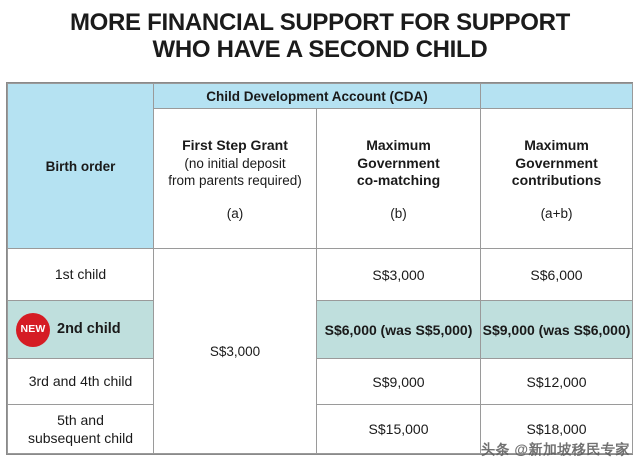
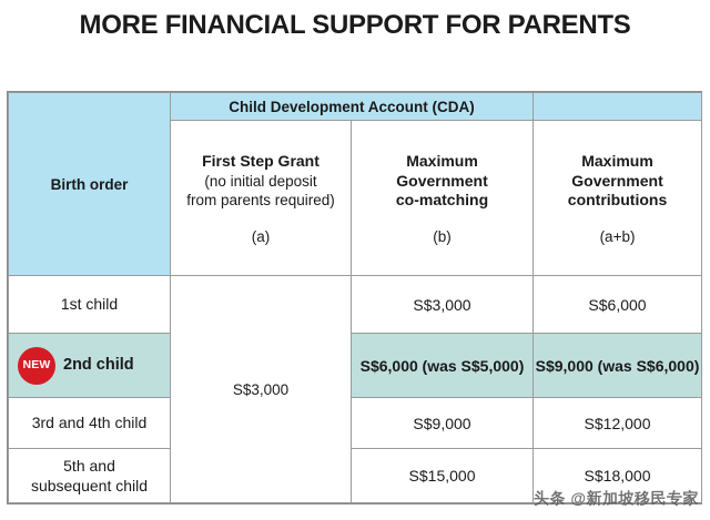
- MORE FINANCIAL SUPPORT FOR SUPPORT
+ MORE FINANCIAL SUPPORT FOR PARENTS
- WHO HAVE A SECOND CHILD
  Birth order	Child Development Account (CDA)
  First Step Grant (no initial deposit from parents required) (a)	Maximum Government co-matching (b)	Maximum Government contributions (a+b)
  1st child	S$3,000	S$3,000	S$6,000
  NEW 2nd child	S$6,000 (was S$5,000)	S$9,000 (was S$6,000)
  3rd and 4th child	S$9,000	S$12,000
  5th and subsequent child	S$15,000	S$18,000
  头条 @新加坡移民专家
